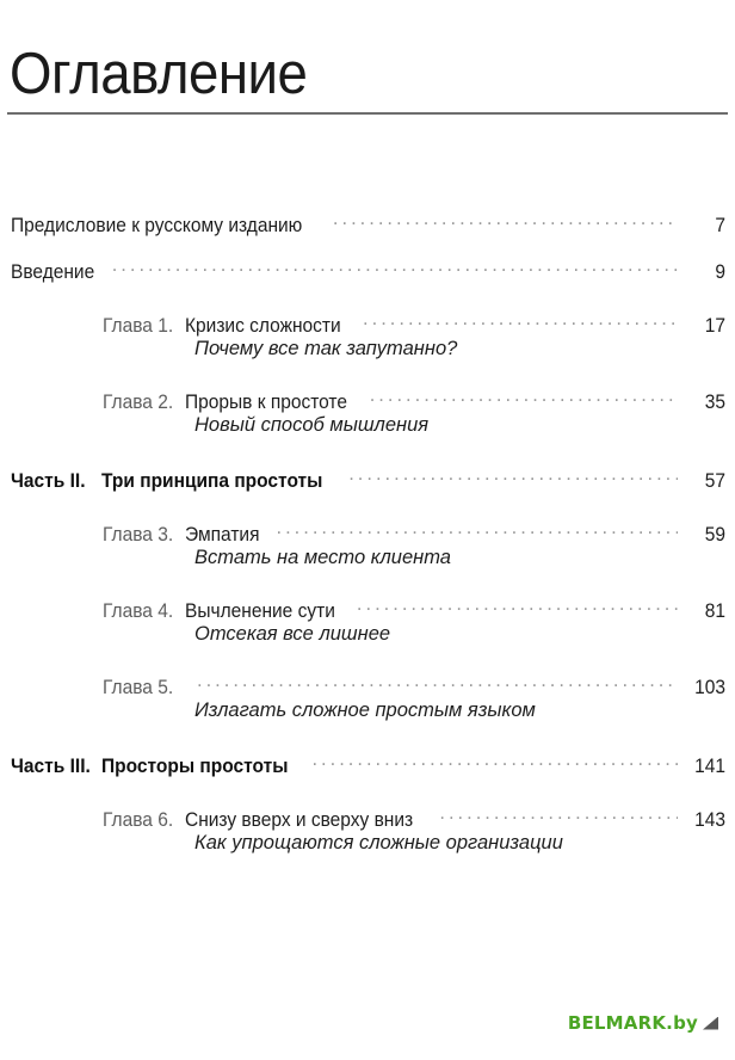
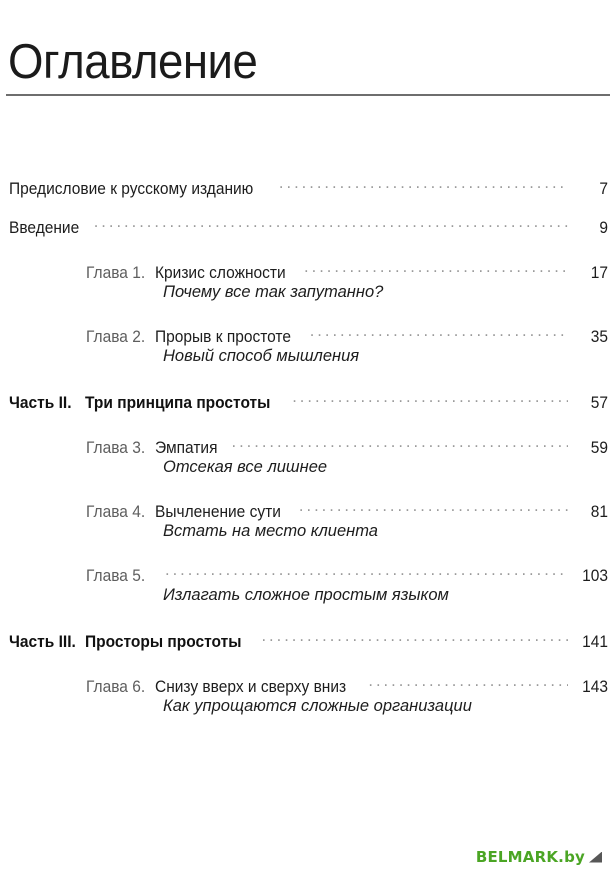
  Оглавление
  Предисловие к русскому изданию
  7
  Введение
  9
  Глава 1.
  Кризис сложности
  17
  Почему все так запутанно?
  Глава 2.
  Прорыв к простоте
  35
  Новый способ мышления
  Часть II.
  Три принципа простоты
  57
  Глава 3.
  Эмпатия
  59
- Встать на место клиента
+ Отсекая все лишнее
  Глава 4.
  Вычленение сути
  81
- Отсекая все лишнее
+ Встать на место клиента
  Глава 5.
  103
  Излагать сложное простым языком
  Часть III.
  Просторы простоты
  141
  Глава 6.
  Снизу вверх и сверху вниз
  143
  Как упрощаются сложные организации
  BELMARK.by
